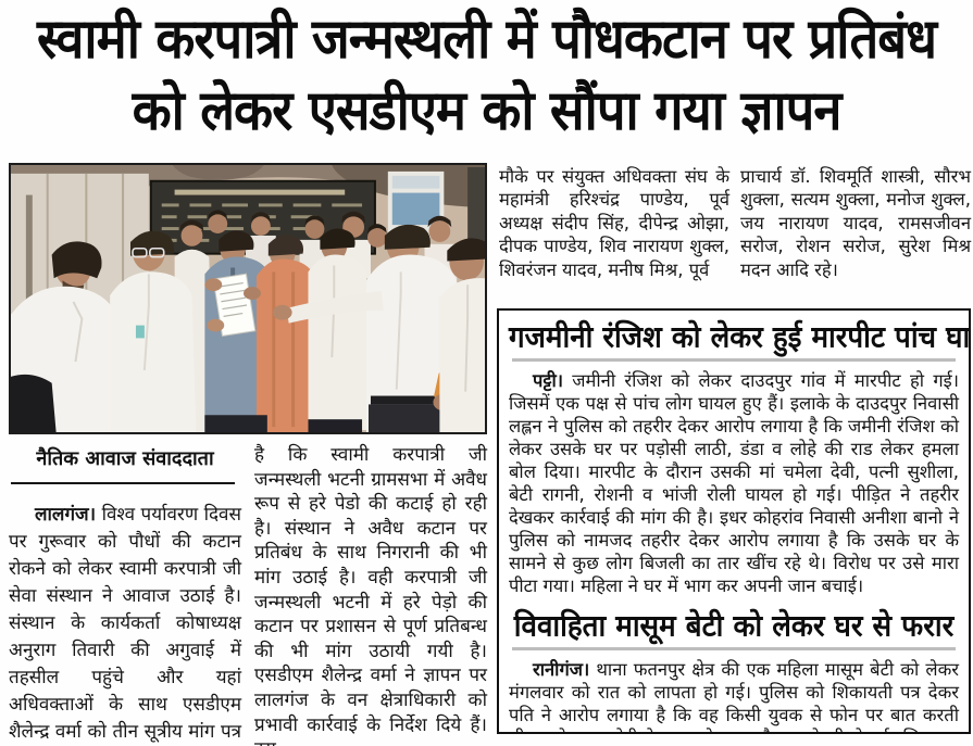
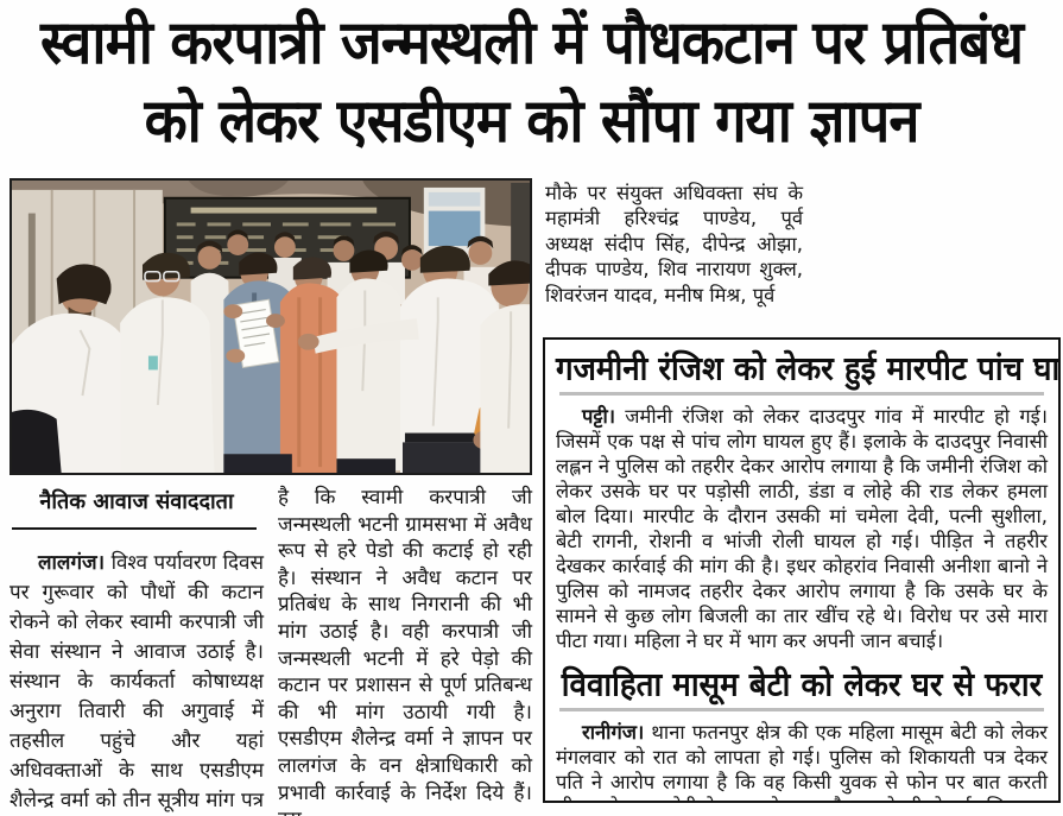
  स्वामी करपात्री जन्मस्थली में पौधकटान पर प्रतिबंध
  को लेकर एसडीएम को सौंपा गया ज्ञापन
  नैतिक आवाज संवाददाता
  लालगंज। विश्व पर्यावरण दिवस पर गुरूवार को पौधों की कटान रोकने को लेकर स्वामी करपात्री जी सेवा संस्थान ने आवाज उठाई है। संस्थान के कार्यकर्ता कोषाध्यक्ष अनुराग तिवारी की अगुवाई में तहसील पहुंचे और यहां अधिवक्ताओं के साथ एसडीएम शैलेन्द्र वर्मा को तीन सूत्रीय मांग पत्र
  है कि स्वामी करपात्री जी जन्मस्थली भटनी ग्रामसभा में अवैध रूप से हरे पेडो की कटाई हो रही है। संस्थान ने अवैध कटान पर प्रतिबंध के साथ निगरानी की भी मांग उठाई है। वही करपात्री जी जन्मस्थली भटनी में हरे पेड़ो की कटान पर प्रशासन से पूर्ण प्रतिबन्ध की भी मांग उठायी गयी है। एसडीएम शैलेन्द्र वर्मा ने ज्ञापन पर लालगंज के वन क्षेत्राधिकारी को प्रभावी कार्रवाई के निर्देश दिये हैं।
  मौके पर संयुक्त अधिवक्ता संघ के महामंत्री हरिश्चंद्र पाण्डेय, पूर्व अध्यक्ष संदीप सिंह, दीपेन्द्र ओझा, दीपक पाण्डेय, शिव नारायण शुक्ल, शिवरंजन यादव, मनीष मिश्र, पूर्व
- प्राचार्य डॉ. शिवमूर्ति शास्त्री, सौरभ शुक्ला, सत्यम शुक्ला, मनोज शुक्ल, जय नारायण यादव, रामसजीवन सरोज, रोशन सरोज, सुरेश मिश्र मदन आदि रहे।
  गजमीनी रंजिश को लेकर हुई मारपीट पांच घा
  पट्टी। जमीनी रंजिश को लेकर दाउदपुर गांव में मारपीट हो गई। जिसमें एक पक्ष से पांच लोग घायल हुए हैं। इलाके के दाउदपुर निवासी लह्लन ने पुलिस को तहरीर देकर आरोप लगाया है कि जमीनी रंजिश को लेकर उसके घर पर पड़ोसी लाठी, डंडा व लोहे की राड लेकर हमला बोल दिया। मारपीट के दौरान उसकी मां चमेला देवी, पत्नी सुशीला, बेटी रागनी, रोशनी व भांजी रोली घायल हो गई। पीड़ित ने तहरीर देखकर कार्रवाई की मांग की है। इधर कोहरांव निवासी अनीशा बानो ने पुलिस को नामजद तहरीर देकर आरोप लगाया है कि उसके घर के सामने से कुछ लोग बिजली का तार खींच रहे थे। विरोध पर उसे मारा पीटा गया। महिला ने घर में भाग कर अपनी जान बचाई।
  विवाहिता मासूम बेटी को लेकर घर से फरार
